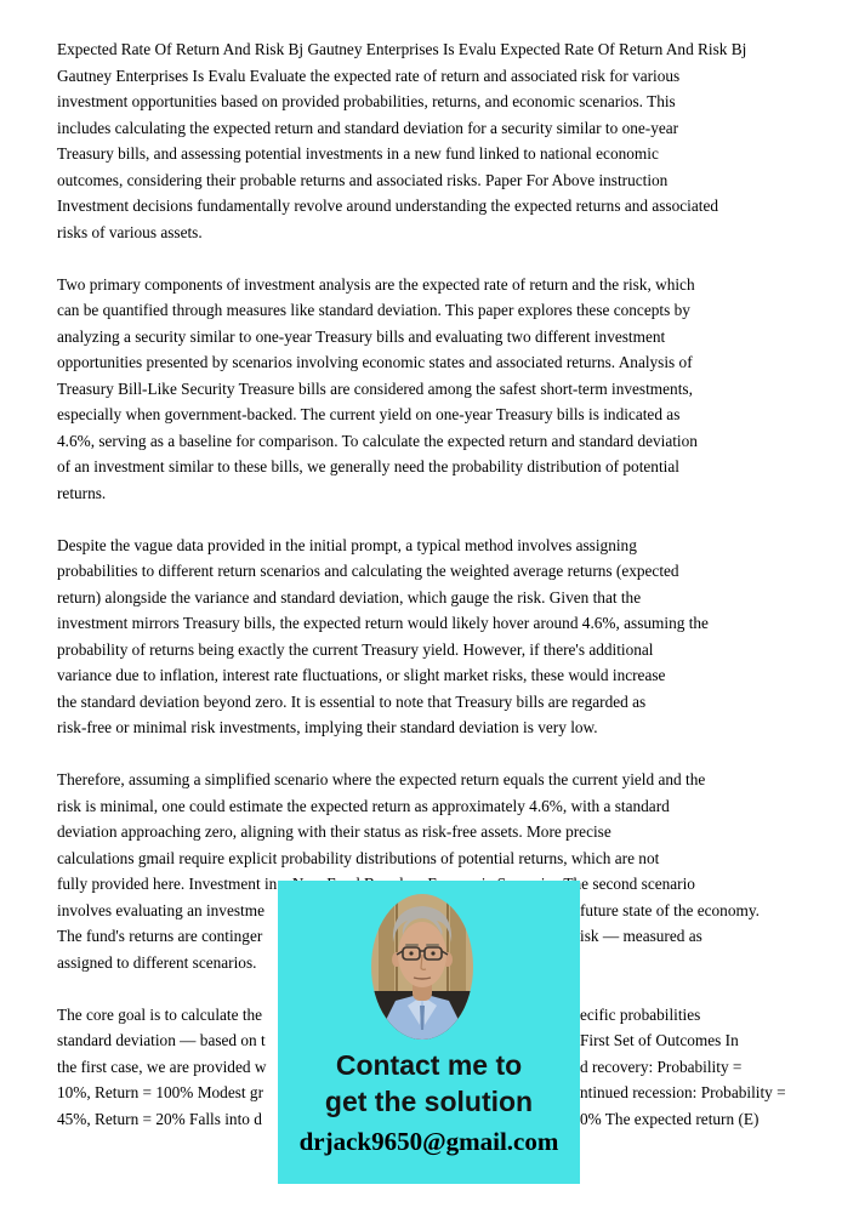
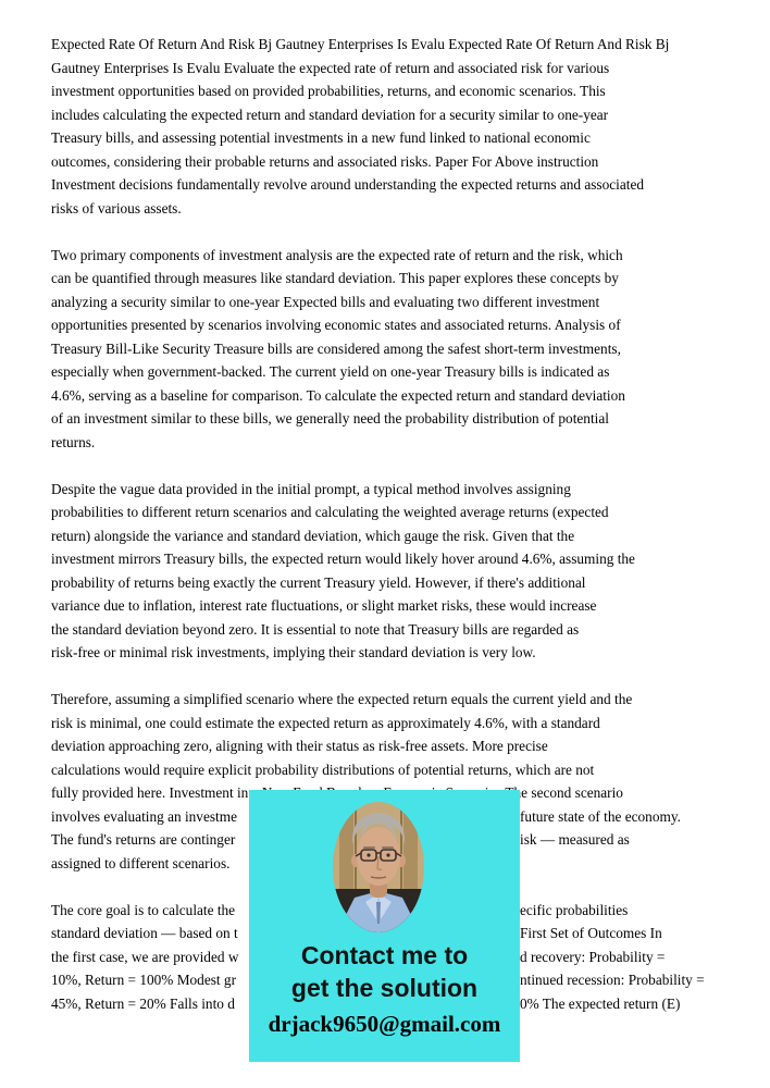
  Expected Rate Of Return And Risk Bj Gautney Enterprises Is Evalu Expected Rate Of Return And Risk Bj
  Gautney Enterprises Is Evalu Evaluate the expected rate of return and associated risk for various
  investment opportunities based on provided probabilities, returns, and economic scenarios. This
  includes calculating the expected return and standard deviation for a security similar to one-year
  Treasury bills, and assessing potential investments in a new fund linked to national economic
  outcomes, considering their probable returns and associated risks. Paper For Above instruction
  Investment decisions fundamentally revolve around understanding the expected returns and associated
  risks of various assets.
  Two primary components of investment analysis are the expected rate of return and the risk, which
  can be quantified through measures like standard deviation. This paper explores these concepts by
- analyzing a security similar to one-year Treasury bills and evaluating two different investment
+ analyzing a security similar to one-year Expected bills and evaluating two different investment
  opportunities presented by scenarios involving economic states and associated returns. Analysis of
  Treasury Bill-Like Security Treasure bills are considered among the safest short-term investments,
  especially when government-backed. The current yield on one-year Treasury bills is indicated as
  4.6%, serving as a baseline for comparison. To calculate the expected return and standard deviation
  of an investment similar to these bills, we generally need the probability distribution of potential
  returns.
  Despite the vague data provided in the initial prompt, a typical method involves assigning
  probabilities to different return scenarios and calculating the weighted average returns (expected
  return) alongside the variance and standard deviation, which gauge the risk. Given that the
  investment mirrors Treasury bills, the expected return would likely hover around 4.6%, assuming the
  probability of returns being exactly the current Treasury yield. However, if there's additional
  variance due to inflation, interest rate fluctuations, or slight market risks, these would increase
  the standard deviation beyond zero. It is essential to note that Treasury bills are regarded as
  risk-free or minimal risk investments, implying their standard deviation is very low.
  Therefore, assuming a simplified scenario where the expected return equals the current yield and the
  risk is minimal, one could estimate the expected return as approximately 4.6%, with a standard
  deviation approaching zero, aligning with their status as risk-free assets. More precise
- calculations gmail require explicit probability distributions of potential returns, which are not
+ calculations would require explicit probability distributions of potential returns, which are not
  involves evaluating an investme
  future state of the economy.
  The fund's returns are continger
  isk — measured as
  assigned to different scenarios.
  The core goal is to calculate the
  ecific probabilities
  standard deviation — based on t
  First Set of Outcomes In
  the first case, we are provided w
  d recovery: Probability =
  10%, Return = 100% Modest gr
  ntinued recession: Probability =
  45%, Return = 20% Falls into d
  0% The expected return (E)
  Contact me to
  get the solution
  drjack9650@gmail.com
